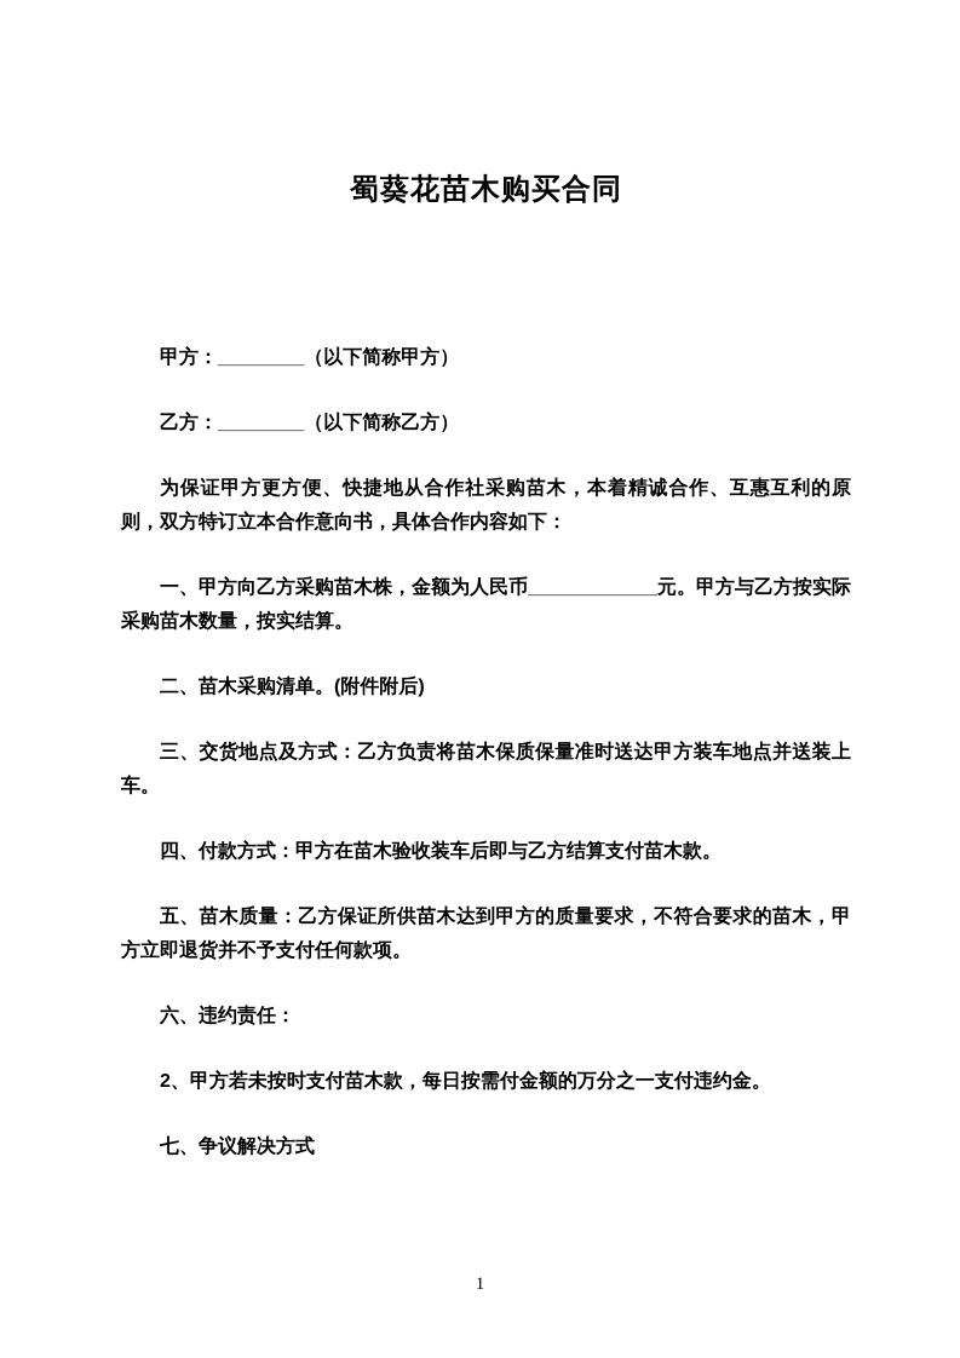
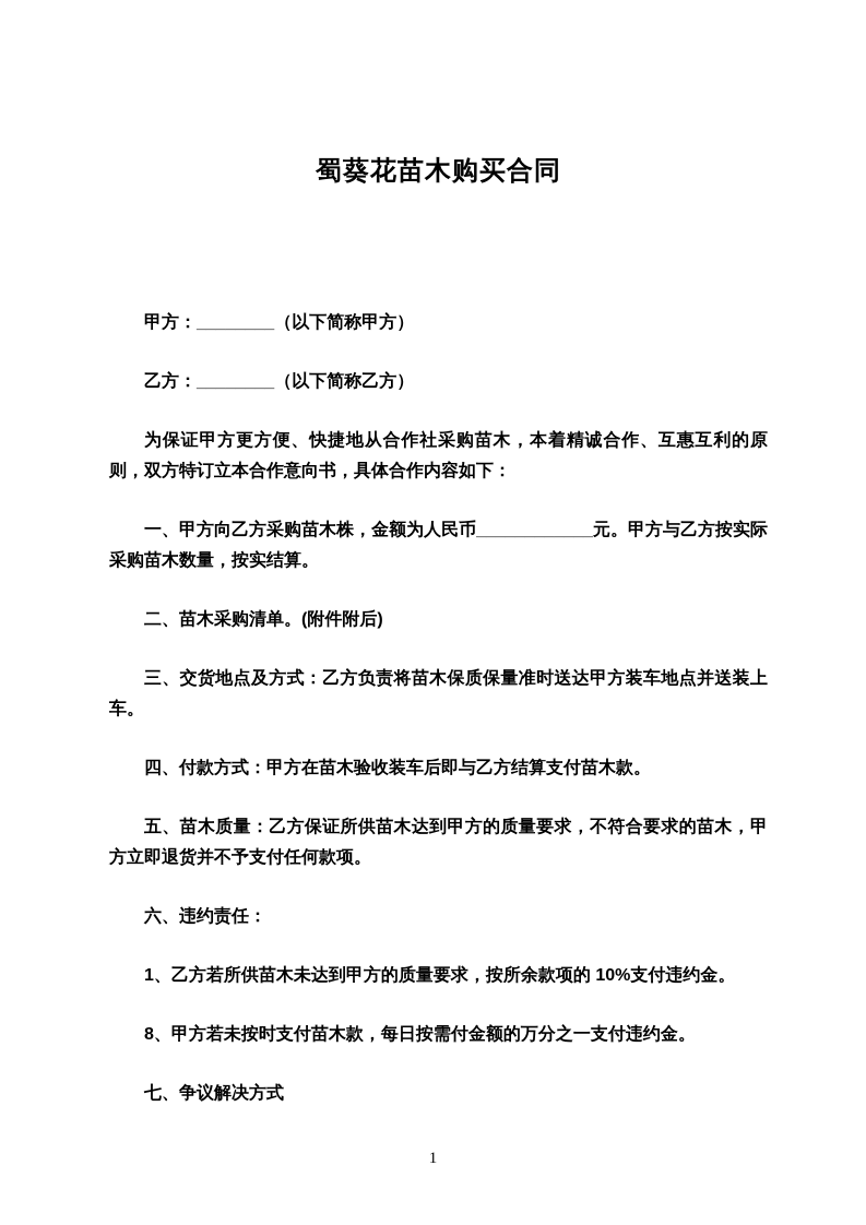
  蜀葵花苗木购买合同
  甲方：________（以下简称甲方）
  乙方：________（以下简称乙方）
  为保证甲方更方便、快捷地从合作社采购苗木，本着精诚合作、互惠互利的原则，双方特订立本合作意向书，具体合作内容如下：
  一、甲方向乙方采购苗木株，金额为人民币____________元。甲方与乙方按实际采购苗木数量，按实结算。
  二、苗木采购清单。(附件附后)
  三、交货地点及方式：乙方负责将苗木保质保量准时送达甲方装车地点并送装上车。
  四、付款方式：甲方在苗木验收装车后即与乙方结算支付苗木款。
  五、苗木质量：乙方保证所供苗木达到甲方的质量要求，不符合要求的苗木，甲方立即退货并不予支付任何款项。
  六、违约责任：
+ 1、乙方若所供苗木未达到甲方的质量要求，按所余款项的 10%支付违约金。
- 2、甲方若未按时支付苗木款，每日按需付金额的万分之一支付违约金。
+ 8、甲方若未按时支付苗木款，每日按需付金额的万分之一支付违约金。
  七、争议解决方式
  1
